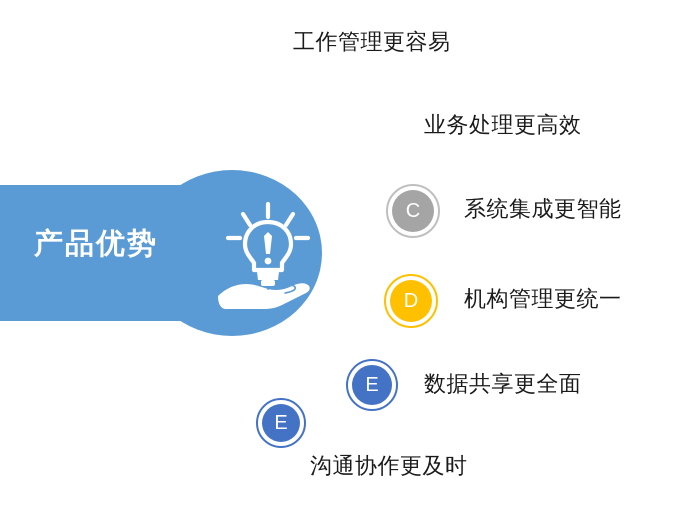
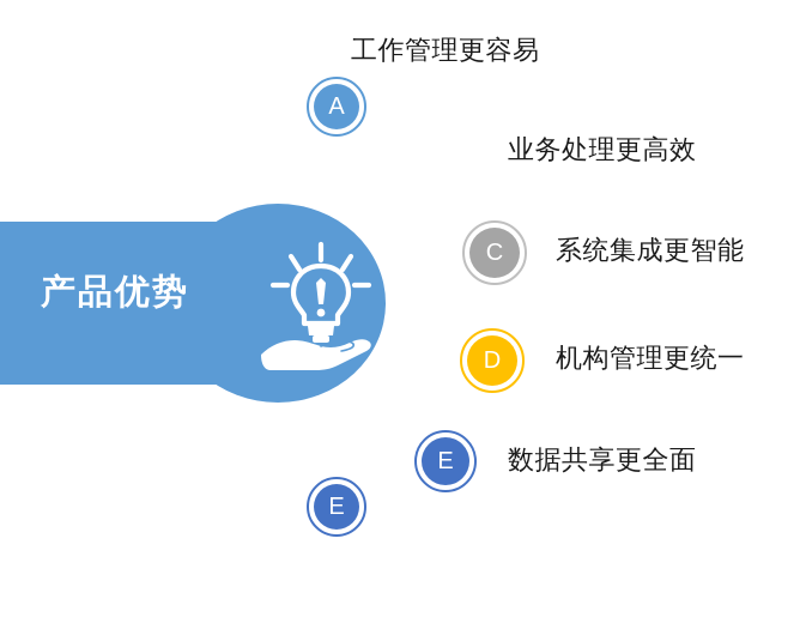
  产品优势
+ A
  工作管理更容易
  业务处理更高效
  C
  系统集成更智能
  D
  机构管理更统一
  E
  数据共享更全面
  E
- 沟通协作更及时
